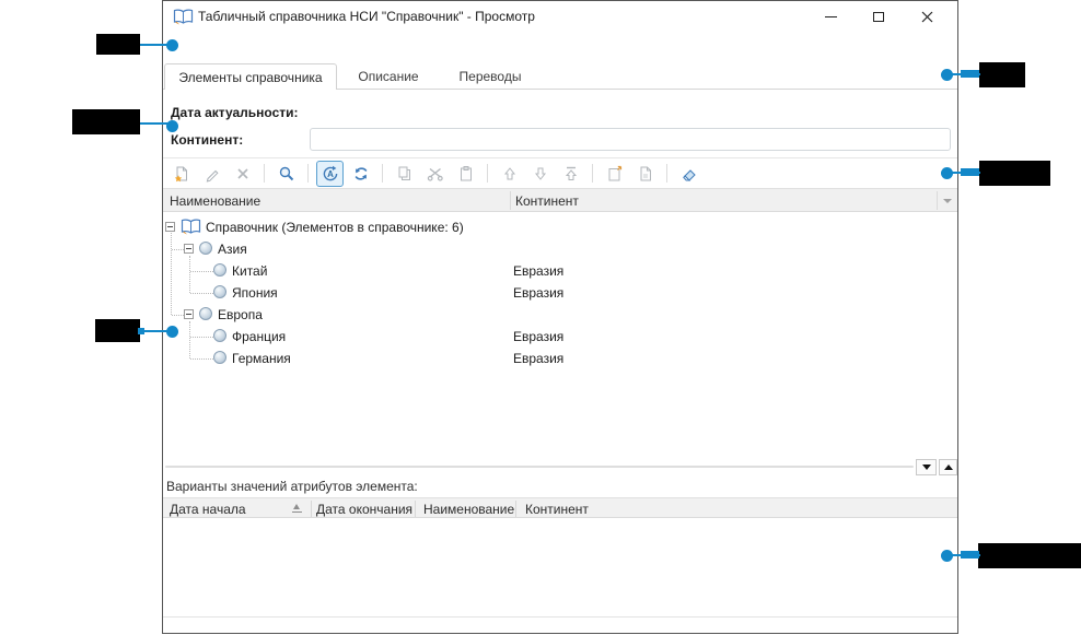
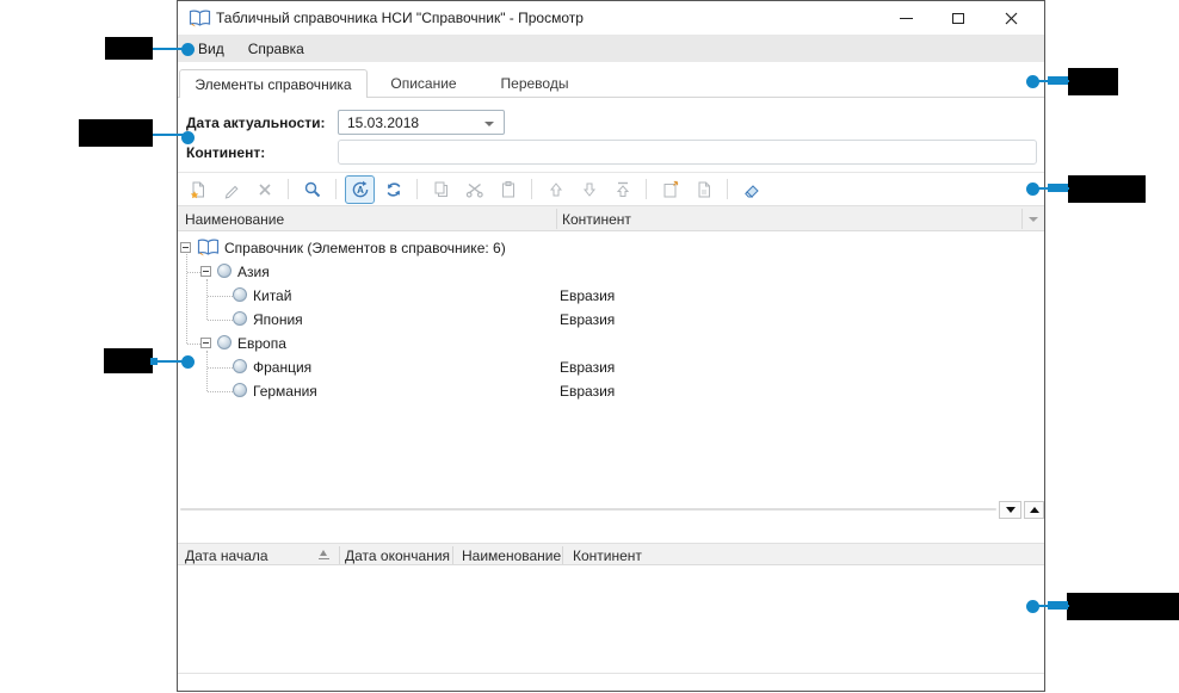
  Табличный справочника НСИ "Справочник" - Просмотр
+ Вид
+ Справка
  Элементы справочника
  Описание
  Переводы
  Дата актуальности:
+ 15.03.2018
  Континент:
  A
  Наименование
  Континент
  Справочник (Элементов в справочнике: 6)
  Азия
  Китай
  Евразия
  Япония
  Евразия
  Европа
  Франция
  Евразия
  Германия
  Евразия
- Варианты значений атрибутов элемента:
  Дата начала
  Дата окончания
  Наименование
  Континент
